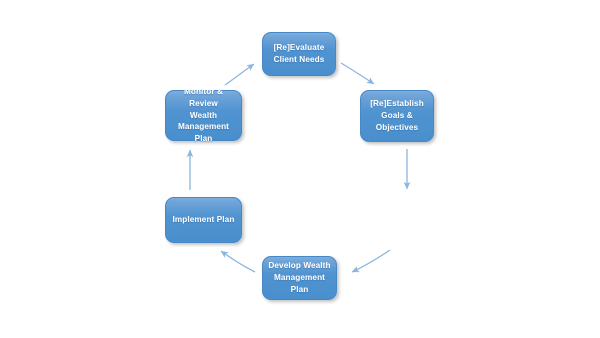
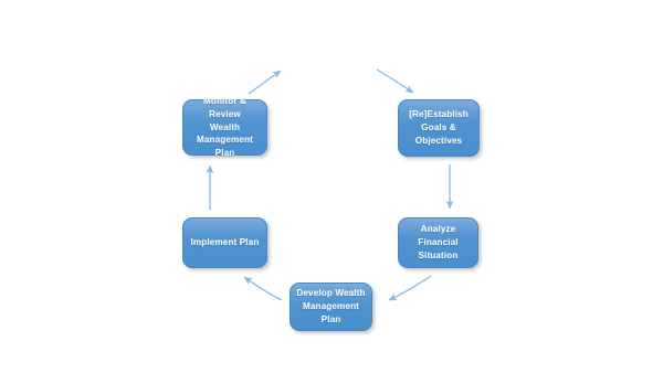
- [Re]Evaluate
- Client Needs
  [Re]Establish
  Goals &
  Objectives
+ Analyze Financial
+ Situation
  Develop Wealth
  Management Plan
  Implement Plan
  Monitor & Review
  Wealth
  Management Plan
